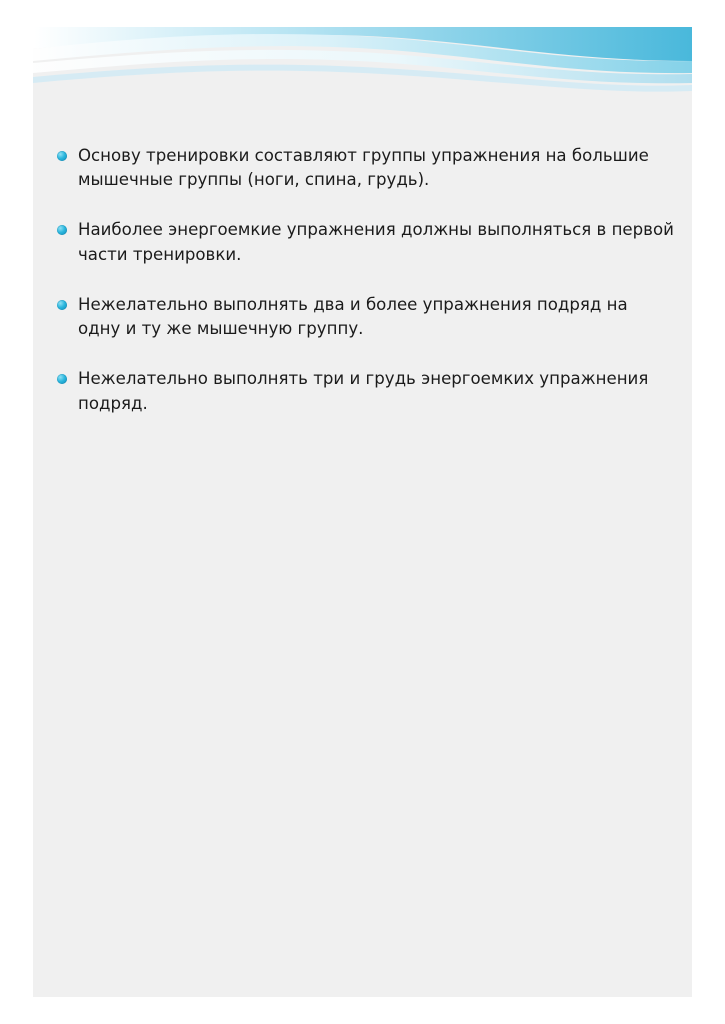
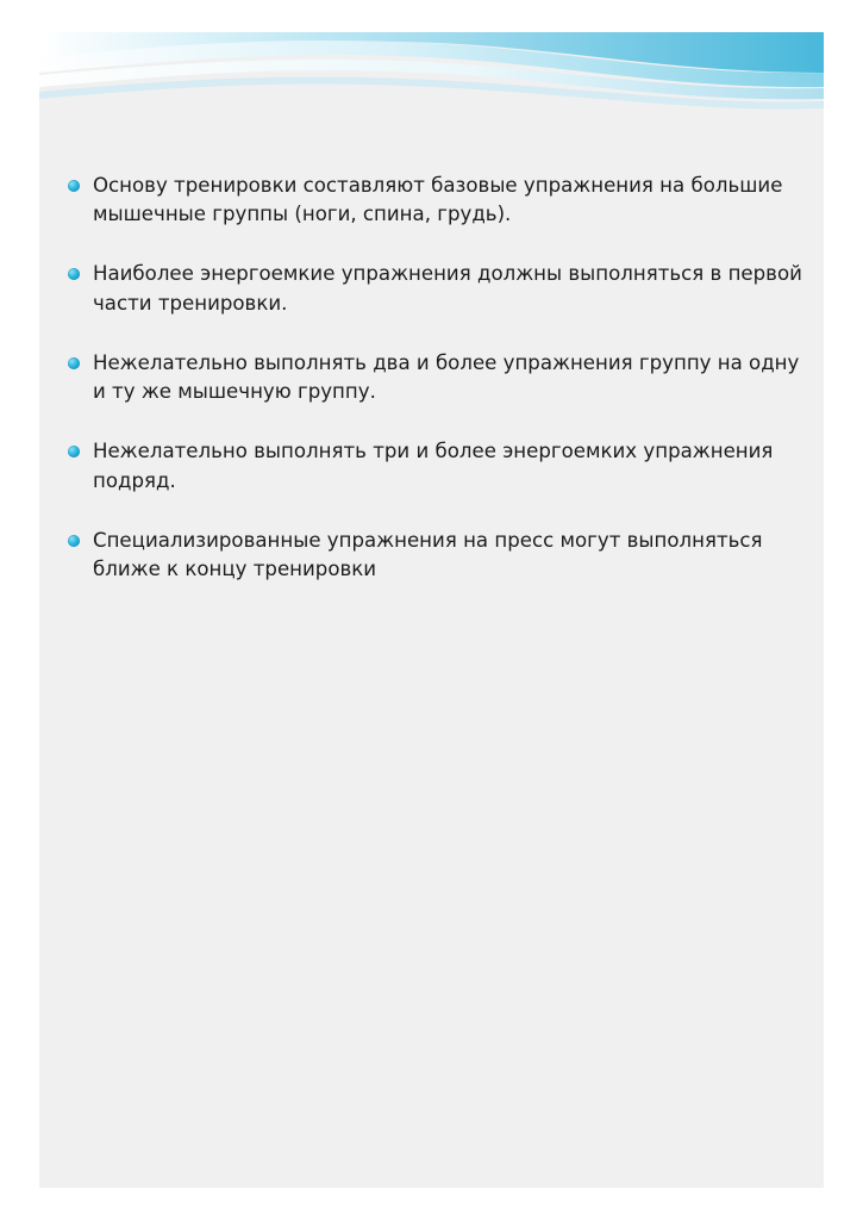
- Основу тренировки составляют группы упражнения на большие мышечные группы (ноги, спина, грудь).
+ Основу тренировки составляют базовые упражнения на большие мышечные группы (ноги, спина, грудь).
  Наиболее энергоемкие упражнения должны выполняться в первой части тренировки.
- Нежелательно выполнять два и более упражнения подряд на одну и ту же мышечную группу.
+ Нежелательно выполнять два и более упражнения группу на одну и ту же мышечную группу.
- Нежелательно выполнять три и грудь энергоемких упражнения подряд.
+ Нежелательно выполнять три и более энергоемких упражнения подряд.
+ Специализированные упражнения на пресс могут выполняться ближе к концу тренировки
